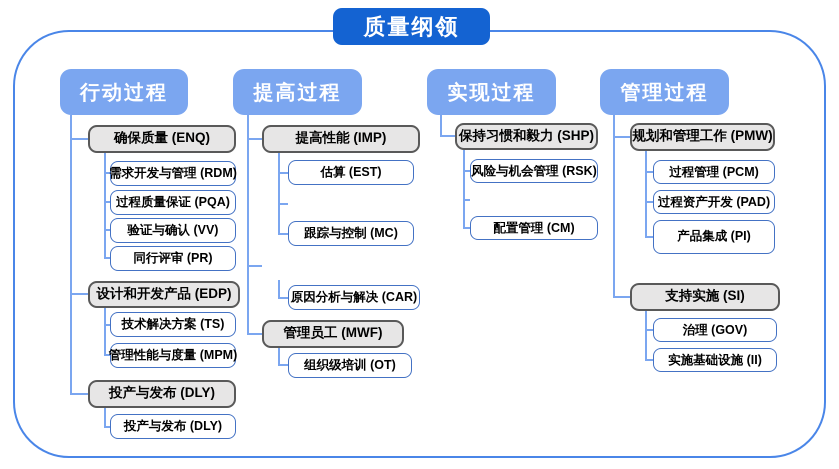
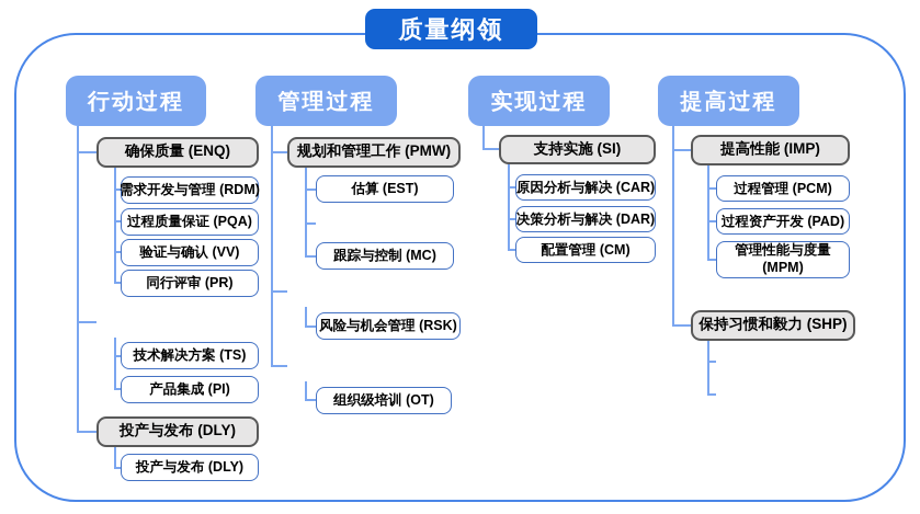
  质量纲领
  行动过程
- 提高过程
+ 管理过程
  实现过程
- 管理过程
+ 提高过程
  确保质量 (ENQ)
  需求开发与管理 (RDM)
  过程质量保证 (PQA)
  验证与确认 (VV)
  同行评审 (PR)
- 设计和开发产品 (EDP)
  技术解决方案 (TS)
- 管理性能与度量 (MPM)
+ 产品集成 (PI)
  投产与发布 (DLY)
  投产与发布 (DLY)
- 提高性能 (IMP)
+ 规划和管理工作 (PMW)
  估算 (EST)
  跟踪与控制 (MC)
- 原因分析与解决 (CAR)
+ 风险与机会管理 (RSK)
- 管理员工 (MWF)
  组织级培训 (OT)
- 保持习惯和毅力 (SHP)
+ 支持实施 (SI)
- 风险与机会管理 (RSK)
+ 原因分析与解决 (CAR)
+ 决策分析与解决 (DAR)
  配置管理 (CM)
- 规划和管理工作 (PMW)
+ 提高性能 (IMP)
  过程管理 (PCM)
  过程资产开发 (PAD)
- 产品集成 (PI)
+ 管理性能与度量 (MPM)
- 支持实施 (SI)
+ 保持习惯和毅力 (SHP)
- 治理 (GOV)
- 实施基础设施 (II)
